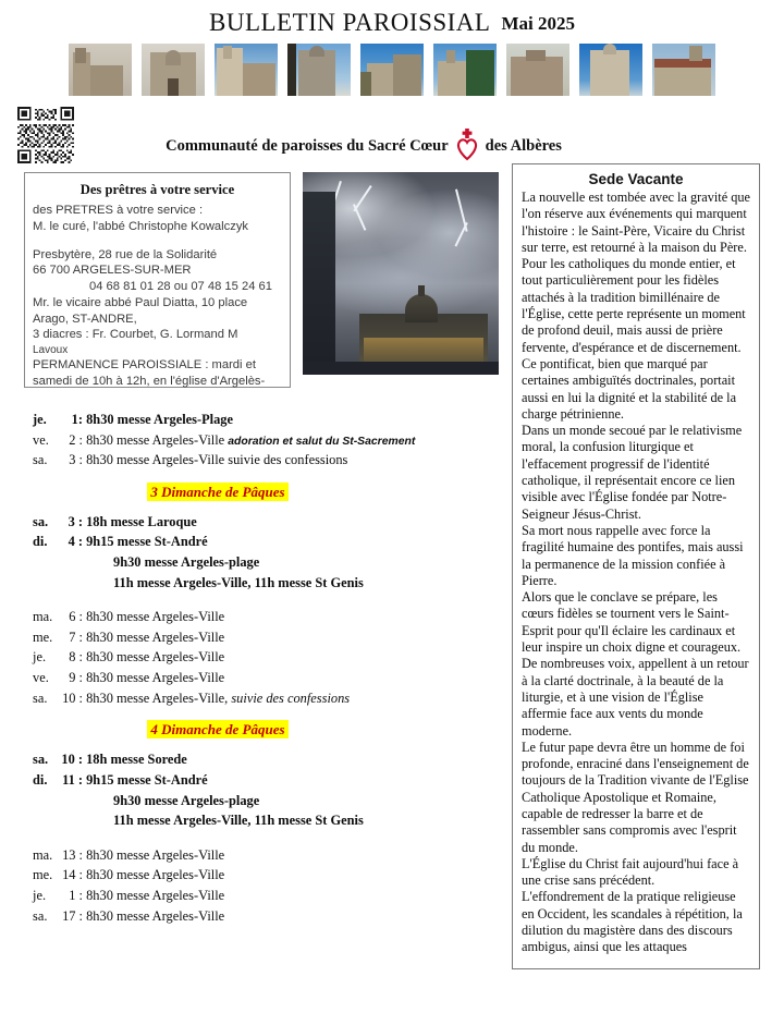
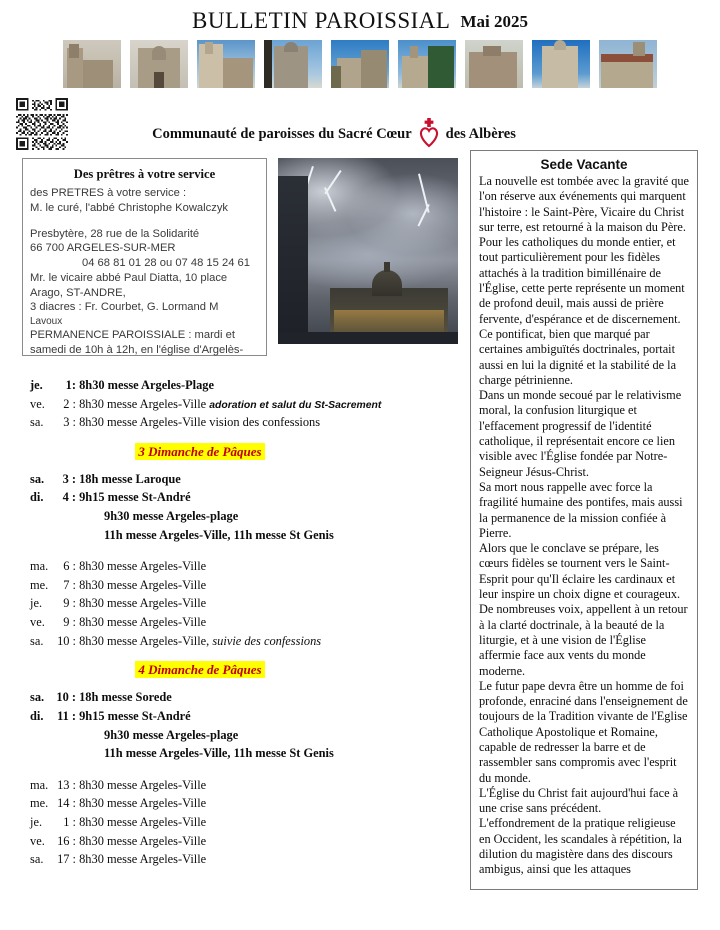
  BULLETIN PAROISSIAL Mai 2025
  Communauté de paroisses du Sacré Cœur des Albères
  Des prêtres à votre service
  des PRETRES à votre service :
  M. le curé, l'abbé Christophe Kowalczyk
  Presbytère, 28 rue de la Solidarité
  66 700 ARGELES-SUR-MER
  04 68 81 01 28 ou 07 48 15 24 61
  Mr. le vicaire abbé Paul Diatta, 10 place
  Arago, ST-ANDRE,
  3 diacres : Fr. Courbet, G. Lormand M
  Lavoux
  PERMANENCE PAROISSIALE : mardi et
  samedi de 10h à 12h, en l'église d'Argelès-
  Sede Vacante
  La nouvelle est tombée avec la gravité que l'on réserve aux événements qui marquent l'histoire : le Saint-Père, Vicaire du Christ sur terre, est retourné à la maison du Père. Pour les catholiques du monde entier, et tout particulièrement pour les fidèles attachés à la tradition bimillénaire de l'Église, cette perte représente un moment de profond deuil, mais aussi de prière fervente, d'espérance et de discernement.
  Ce pontificat, bien que marqué par certaines ambiguïtés doctrinales, portait aussi en lui la dignité et la stabilité de la charge pétrinienne.
  Dans un monde secoué par le relativisme moral, la confusion liturgique et l'effacement progressif de l'identité catholique, il représentait encore ce lien visible avec l'Église fondée par Notre-Seigneur Jésus-Christ.
  Sa mort nous rappelle avec force la fragilité humaine des pontifes, mais aussi la permanence de la mission confiée à Pierre.
  Alors que le conclave se prépare, les cœurs fidèles se tournent vers le Saint-Esprit pour qu'Il éclaire les cardinaux et leur inspire un choix digne et courageux.
  De nombreuses voix, appellent à un retour à la clarté doctrinale, à la beauté de la liturgie, et à une vision de l'Église affermie face aux vents du monde moderne.
  Le futur pape devra être un homme de foi profonde, enraciné dans l'enseignement de toujours de la Tradition vivante de l'Eglise Catholique Apostolique et Romaine, capable de redresser la barre et de rassembler sans compromis avec l'esprit du monde.
  L'Église du Christ fait aujourd'hui face à une crise sans précédent.
  L'effondrement de la pratique religieuse en Occident, les scandales à répétition, la dilution du magistère dans des discours ambigus, ainsi que les attaques
  je. 1: 8h30 messe Argeles-Plage
  ve. 2 : 8h30 messe Argeles-Ville adoration et salut du St-Sacrement
- sa. 3 : 8h30 messe Argeles-Ville suivie des confessions
+ sa. 3 : 8h30 messe Argeles-Ville vision des confessions
  3 Dimanche de Pâques
  sa. 3 : 18h messe Laroque
  di. 4 : 9h15 messe St-André
  9h30 messe Argeles-plage
  11h messe Argeles-Ville, 11h messe St Genis
  ma. 6 : 8h30 messe Argeles-Ville
  me. 7 : 8h30 messe Argeles-Ville
- je. 8 : 8h30 messe Argeles-Ville
+ je. 9 : 8h30 messe Argeles-Ville
  ve. 9 : 8h30 messe Argeles-Ville
  sa. 10 : 8h30 messe Argeles-Ville, suivie des confessions
  4 Dimanche de Pâques
  sa. 10 : 18h messe Sorede
  di. 11 : 9h15 messe St-André
  9h30 messe Argeles-plage
  11h messe Argeles-Ville, 11h messe St Genis
  ma. 13 : 8h30 messe Argeles-Ville
  me. 14 : 8h30 messe Argeles-Ville
  je. 1 : 8h30 messe Argeles-Ville
+ ve. 16 : 8h30 messe Argeles-Ville
  sa. 17 : 8h30 messe Argeles-Ville
